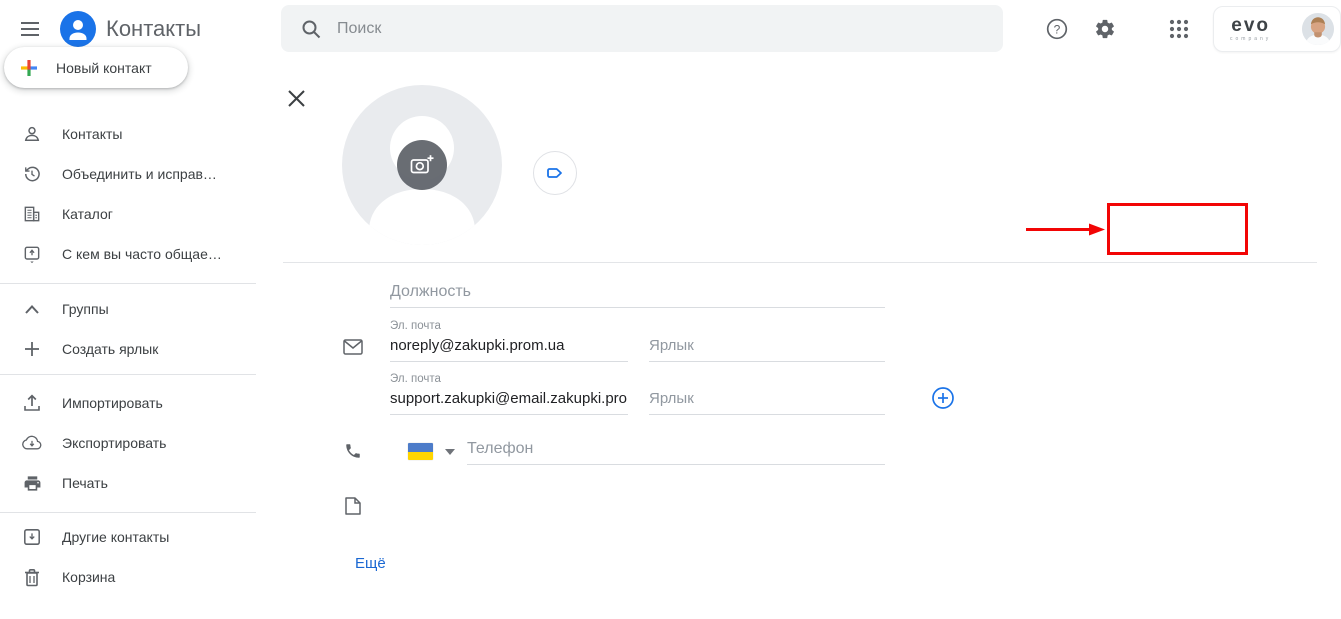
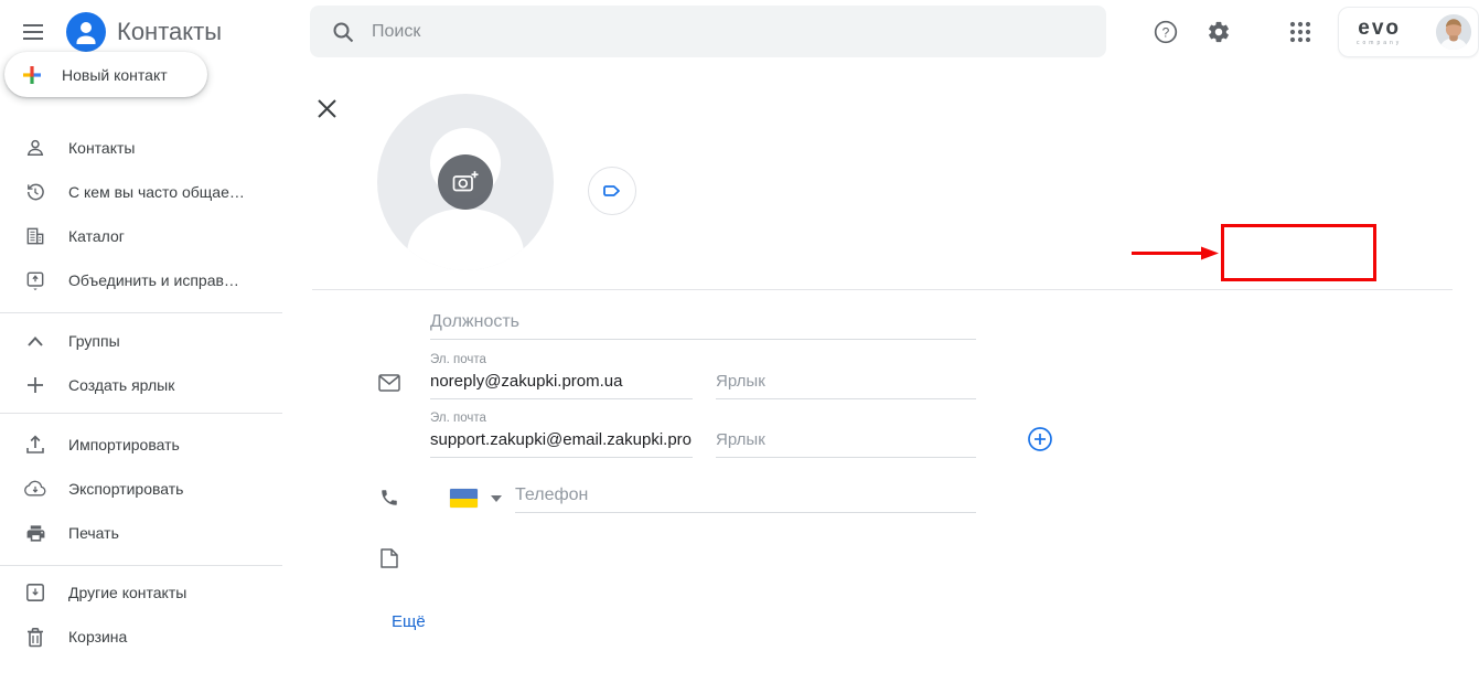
  Контакты
  Поиск
  ?
  evo
  Новый контакт
  Контакты
- Объединить и исправ…
+ С кем вы часто общае…
  Каталог
- С кем вы часто общае…
+ Объединить и исправ…
  Группы
  Создать ярлык
  Импортировать
  Экспортировать
  Печать
  Другие контакты
  Корзина
  Должность
  Эл. почта
  noreply@zakupki.prom.ua
  Ярлык
  Эл. почта
  support.zakupki@email.zakupki.pro
  Ярлык
  Телефон
  Ещё
